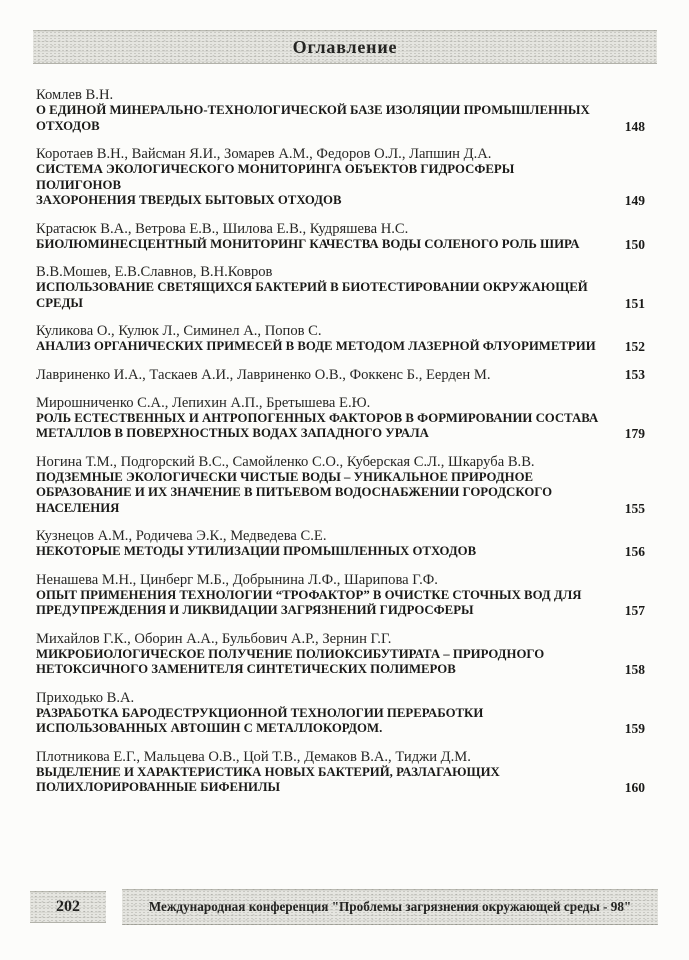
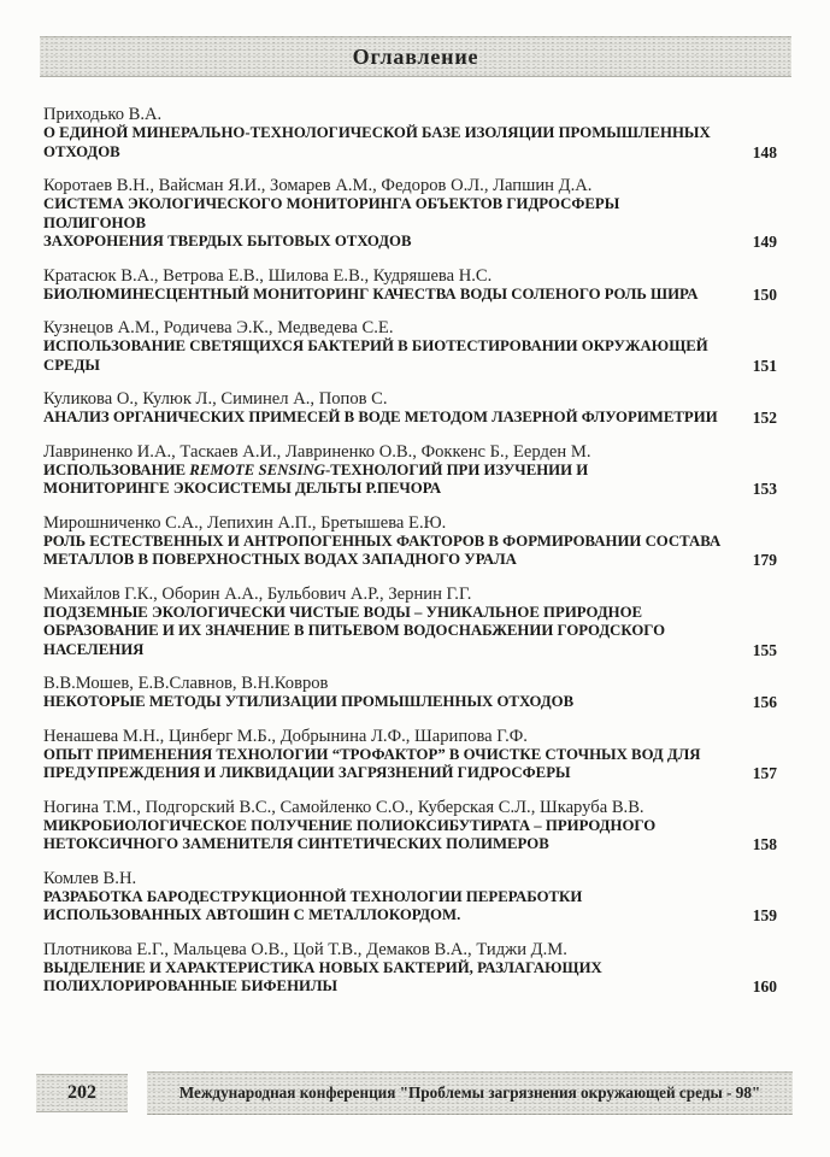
  Оглавление
- Комлев В.Н.
+ Приходько В.А.
  О ЕДИНОЙ МИНЕРАЛЬНО-ТЕХНОЛОГИЧЕСКОЙ БАЗЕ ИЗОЛЯЦИИ ПРОМЫШЛЕННЫХ
  ОТХОДОВ
  148
  Коротаев В.Н., Вайсман Я.И., Зомарев А.М., Федоров О.Л., Лапшин Д.А.
  СИСТЕМА ЭКОЛОГИЧЕСКОГО МОНИТОРИНГА ОБЪЕКТОВ ГИДРОСФЕРЫ ПОЛИГОНОВ
  ЗАХОРОНЕНИЯ ТВЕРДЫХ БЫТОВЫХ ОТХОДОВ
  149
  Кратасюк В.А., Ветрова Е.В., Шилова Е.В., Кудряшева Н.С.
  БИОЛЮМИНЕСЦЕНТНЫЙ МОНИТОРИНГ КАЧЕСТВА ВОДЫ СОЛЕНОГО РОЛЬ ШИРА
  150
- В.В.Мошев, Е.В.Славнов, В.Н.Ковров
+ Кузнецов А.М., Родичева Э.К., Медведева С.Е.
  ИСПОЛЬЗОВАНИЕ СВЕТЯЩИХСЯ БАКТЕРИЙ В БИОТЕСТИРОВАНИИ ОКРУЖАЮЩЕЙ
  СРЕДЫ
  151
  Куликова О., Кулюк Л., Симинел А., Попов С.
  АНАЛИЗ ОРГАНИЧЕСКИХ ПРИМЕСЕЙ В ВОДЕ МЕТОДОМ ЛАЗЕРНОЙ ФЛУОРИМЕТРИИ
  152
  Лавриненко И.А., Таскаев А.И., Лавриненко О.В., Фоккенс Б., Еерден М.
+ ИСПОЛЬЗОВАНИЕ REMOTE SENSING-ТЕХНОЛОГИЙ ПРИ ИЗУЧЕНИИ И
+ МОНИТОРИНГЕ ЭКОСИСТЕМЫ ДЕЛЬТЫ Р.ПЕЧОРА
  153
  Мирошниченко С.А., Лепихин А.П., Бретышева Е.Ю.
  РОЛЬ ЕСТЕСТВЕННЫХ И АНТРОПОГЕННЫХ ФАКТОРОВ В ФОРМИРОВАНИИ СОСТАВА
  МЕТАЛЛОВ В ПОВЕРХНОСТНЫХ ВОДАХ ЗАПАДНОГО УРАЛА
  179
- Ногина Т.М., Подгорский В.С., Самойленко С.О., Куберская С.Л., Шкаруба В.В.
+ Михайлов Г.К., Оборин А.А., Бульбович А.Р., Зернин Г.Г.
  ПОДЗЕМНЫЕ ЭКОЛОГИЧЕСКИ ЧИСТЫЕ ВОДЫ – УНИКАЛЬНОЕ ПРИРОДНОЕ
  ОБРАЗОВАНИЕ И ИХ ЗНАЧЕНИЕ В ПИТЬЕВОМ ВОДОСНАБЖЕНИИ ГОРОДСКОГО
  НАСЕЛЕНИЯ
  155
- Кузнецов А.М., Родичева Э.К., Медведева С.Е.
+ В.В.Мошев, Е.В.Славнов, В.Н.Ковров
  НЕКОТОРЫЕ МЕТОДЫ УТИЛИЗАЦИИ ПРОМЫШЛЕННЫХ ОТХОДОВ
  156
  Ненашева М.Н., Цинберг М.Б., Добрынина Л.Ф., Шарипова Г.Ф.
  ОПЫТ ПРИМЕНЕНИЯ ТЕХНОЛОГИИ “ТРОФАКТОР” В ОЧИСТКЕ СТОЧНЫХ ВОД ДЛЯ
  ПРЕДУПРЕЖДЕНИЯ И ЛИКВИДАЦИИ ЗАГРЯЗНЕНИЙ ГИДРОСФЕРЫ
  157
- Михайлов Г.К., Оборин А.А., Бульбович А.Р., Зернин Г.Г.
+ Ногина Т.М., Подгорский В.С., Самойленко С.О., Куберская С.Л., Шкаруба В.В.
  МИКРОБИОЛОГИЧЕСКОЕ ПОЛУЧЕНИЕ ПОЛИОКСИБУТИРАТА – ПРИРОДНОГО
  НЕТОКСИЧНОГО ЗАМЕНИТЕЛЯ СИНТЕТИЧЕСКИХ ПОЛИМЕРОВ
  158
- Приходько В.А.
+ Комлев В.Н.
  РАЗРАБОТКА БАРОДЕСТРУКЦИОННОЙ ТЕХНОЛОГИИ ПЕРЕРАБОТКИ
  ИСПОЛЬЗОВАННЫХ АВТОШИН С МЕТАЛЛОКОРДОМ.
  159
  Плотникова Е.Г., Мальцева О.В., Цой Т.В., Демаков В.А., Тиджи Д.М.
  ВЫДЕЛЕНИЕ И ХАРАКТЕРИСТИКА НОВЫХ БАКТЕРИЙ, РАЗЛАГАЮЩИХ
  ПОЛИХЛОРИРОВАННЫЕ БИФЕНИЛЫ
  160
  202
  Международная конференция "Проблемы загрязнения окружающей среды - 98"
